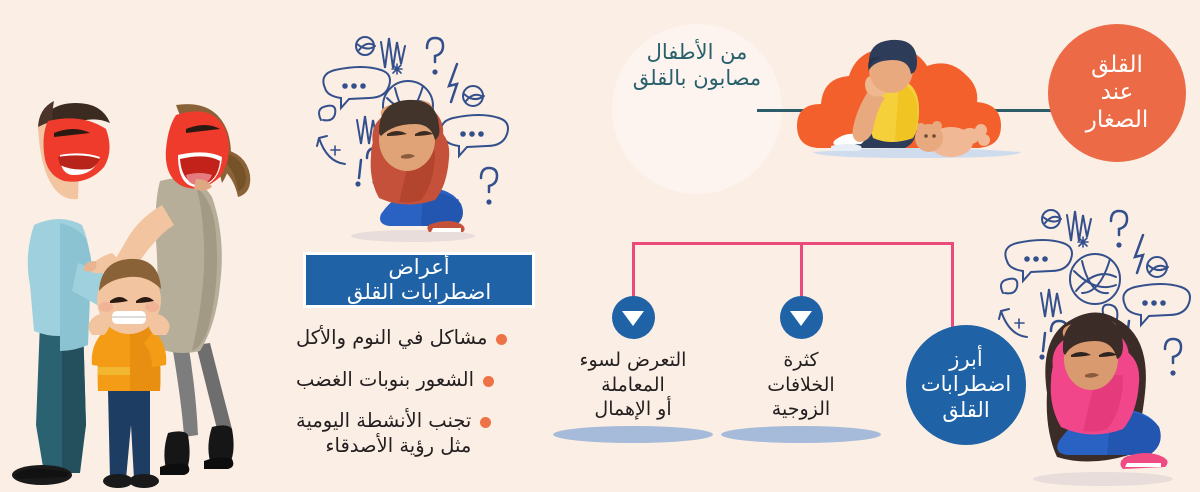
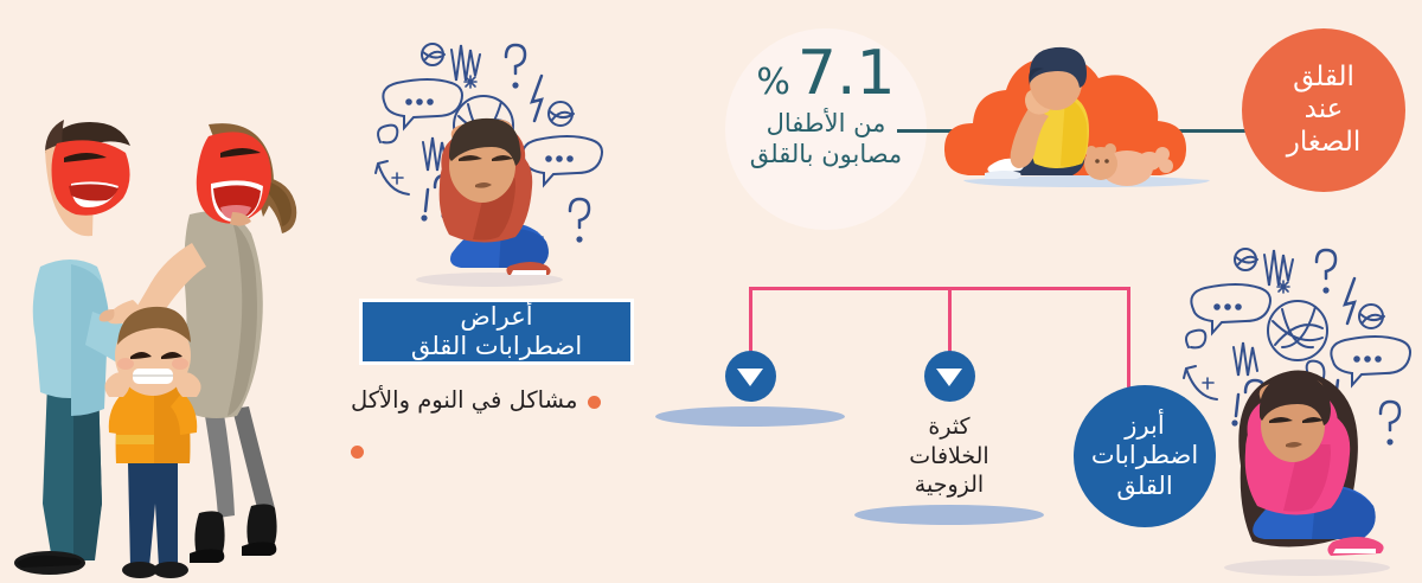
+ %
+ 7.1
  من الأطفال
  مصابون بالقلق
  القلق
  عند
  الصغار
  أعراض
  اضطرابات القلق
  مشاكل في النوم والأكل
- الشعور بنوبات الغضب
- تجنب الأنشطة اليومية
- مثل رؤية الأصدقاء
- التعرض لسوء
- المعاملة
- أو الإهمال
  كثرة
  الخلافات
  الزوجية
  أبرز
  اضطرابات
  القلق
